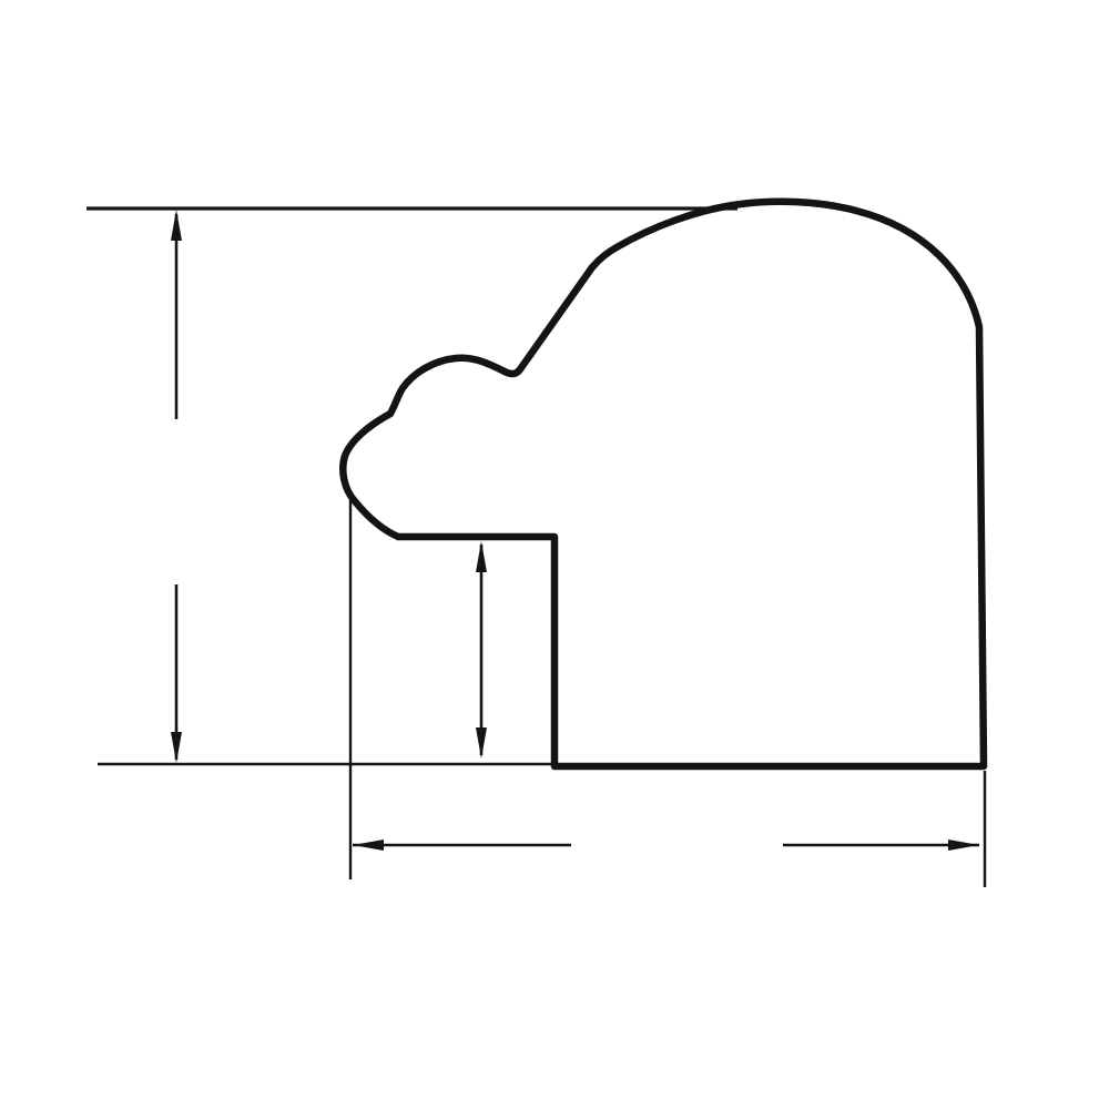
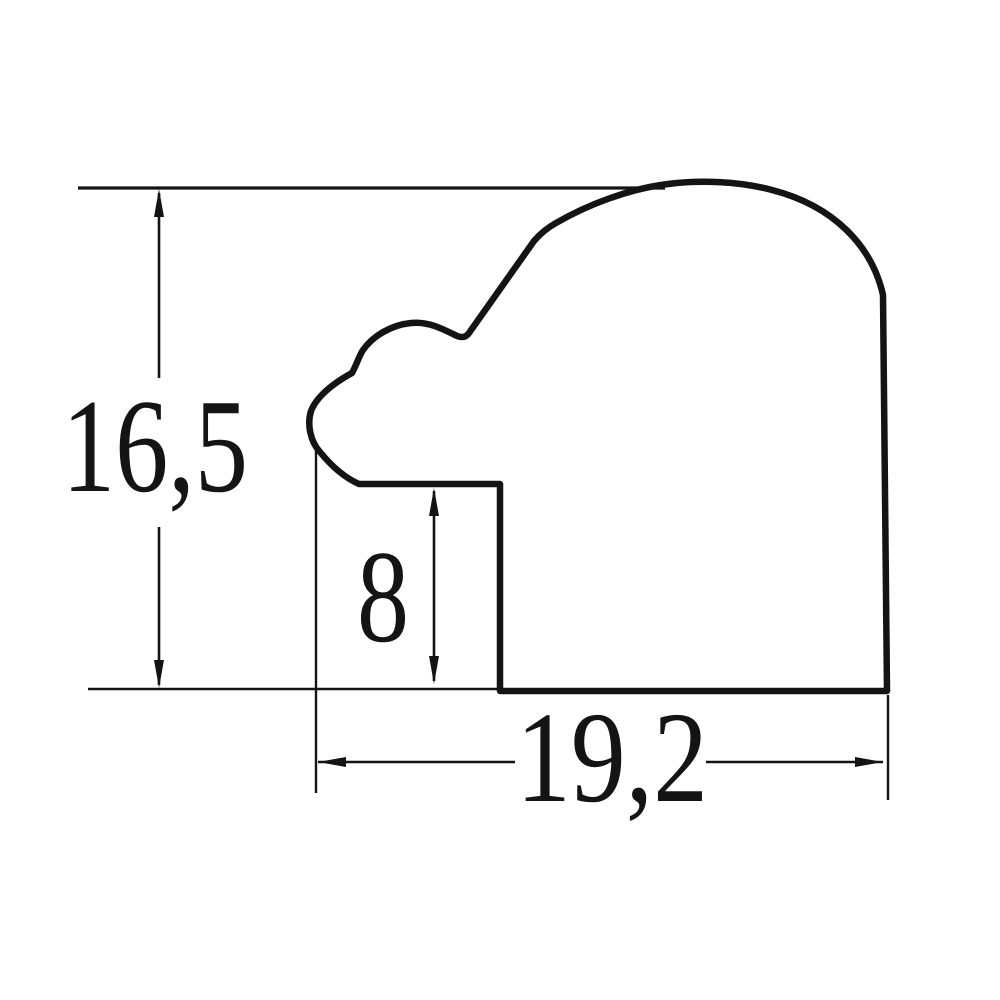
+ 16,5
+ 8
+ 19,2
